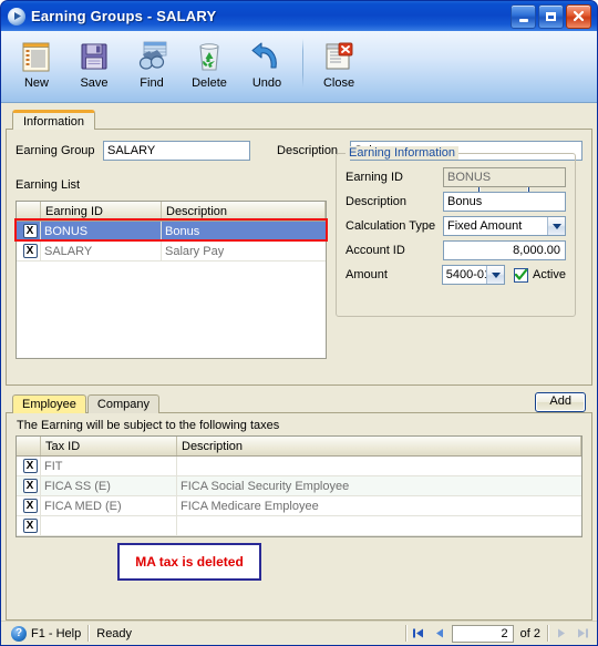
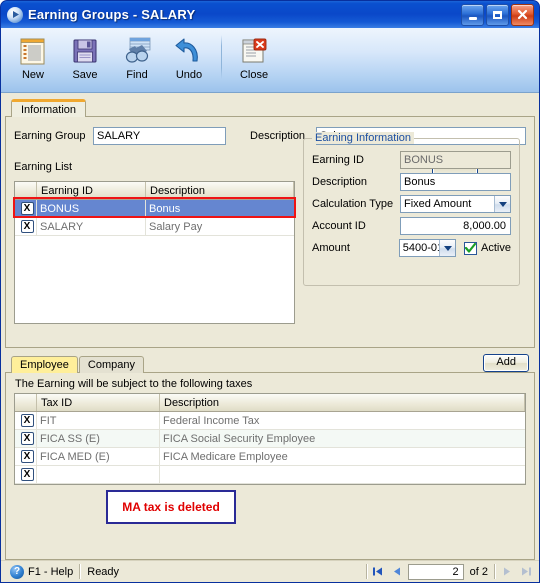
  Earning Groups - SALARY
  New
  Save
  Find
- Delete
  Undo
  Close
  Information
  Earning Group
  SALARY
  Description
  Earning List
  Earning ID
  Description
  X
  BONUS
  Bonus
  X
  SALARY
  Salary Pay
  Earning Information
  Earning ID
  BONUS
  Description
  Bonus
  Calculation Type
  Fixed Amount
  Account ID
  8,000.00
  Amount
  5400-0
  Active
  Employee
  Company
  Add
  The Earning will be subject to the following taxes
  Tax ID
  Description
  X
  FIT
+ Federal Income Tax
  X
  FICA SS (E)
  FICA Social Security Employee
  X
  FICA MED (E)
  FICA Medicare Employee
  X
  MA tax is deleted
  ?
  F1 - Help
  Ready
  2
  of 2
